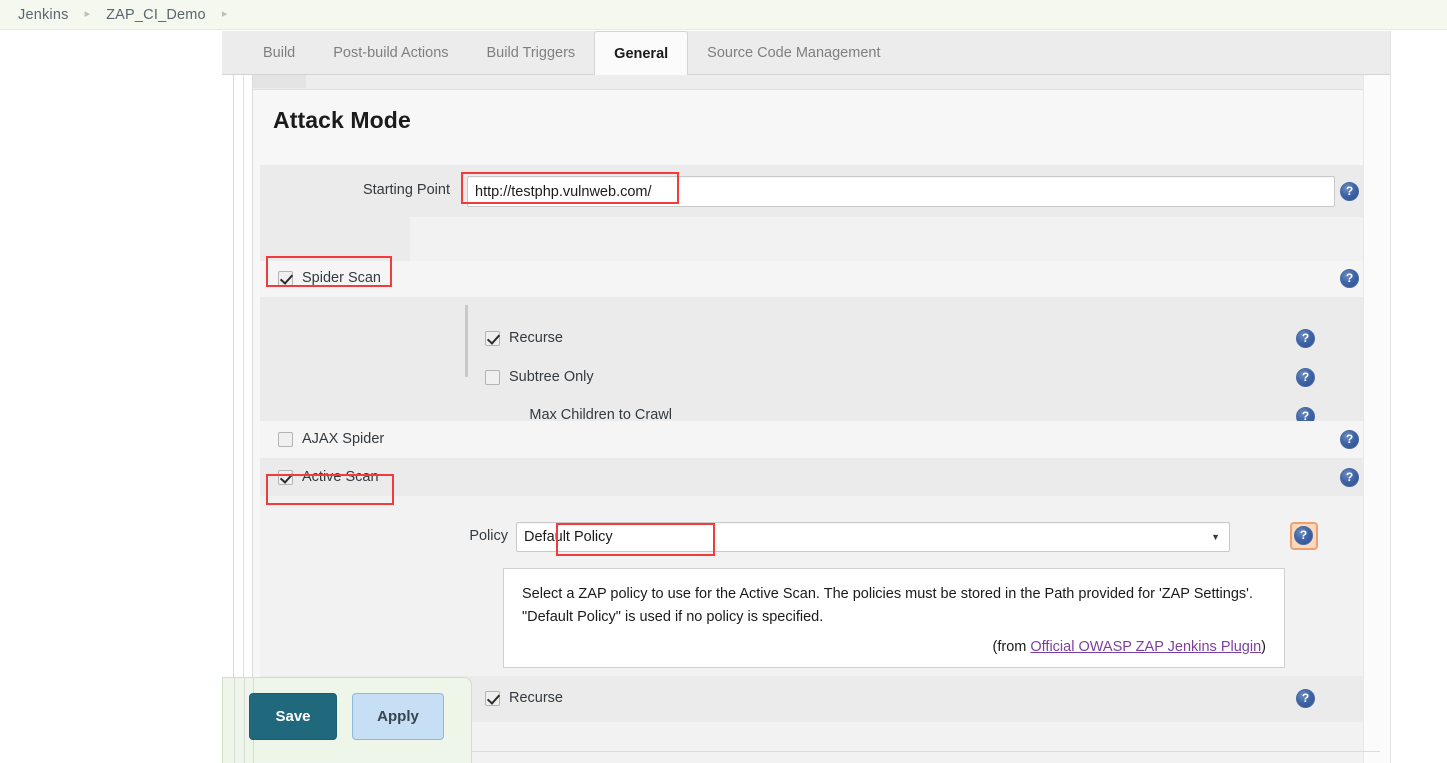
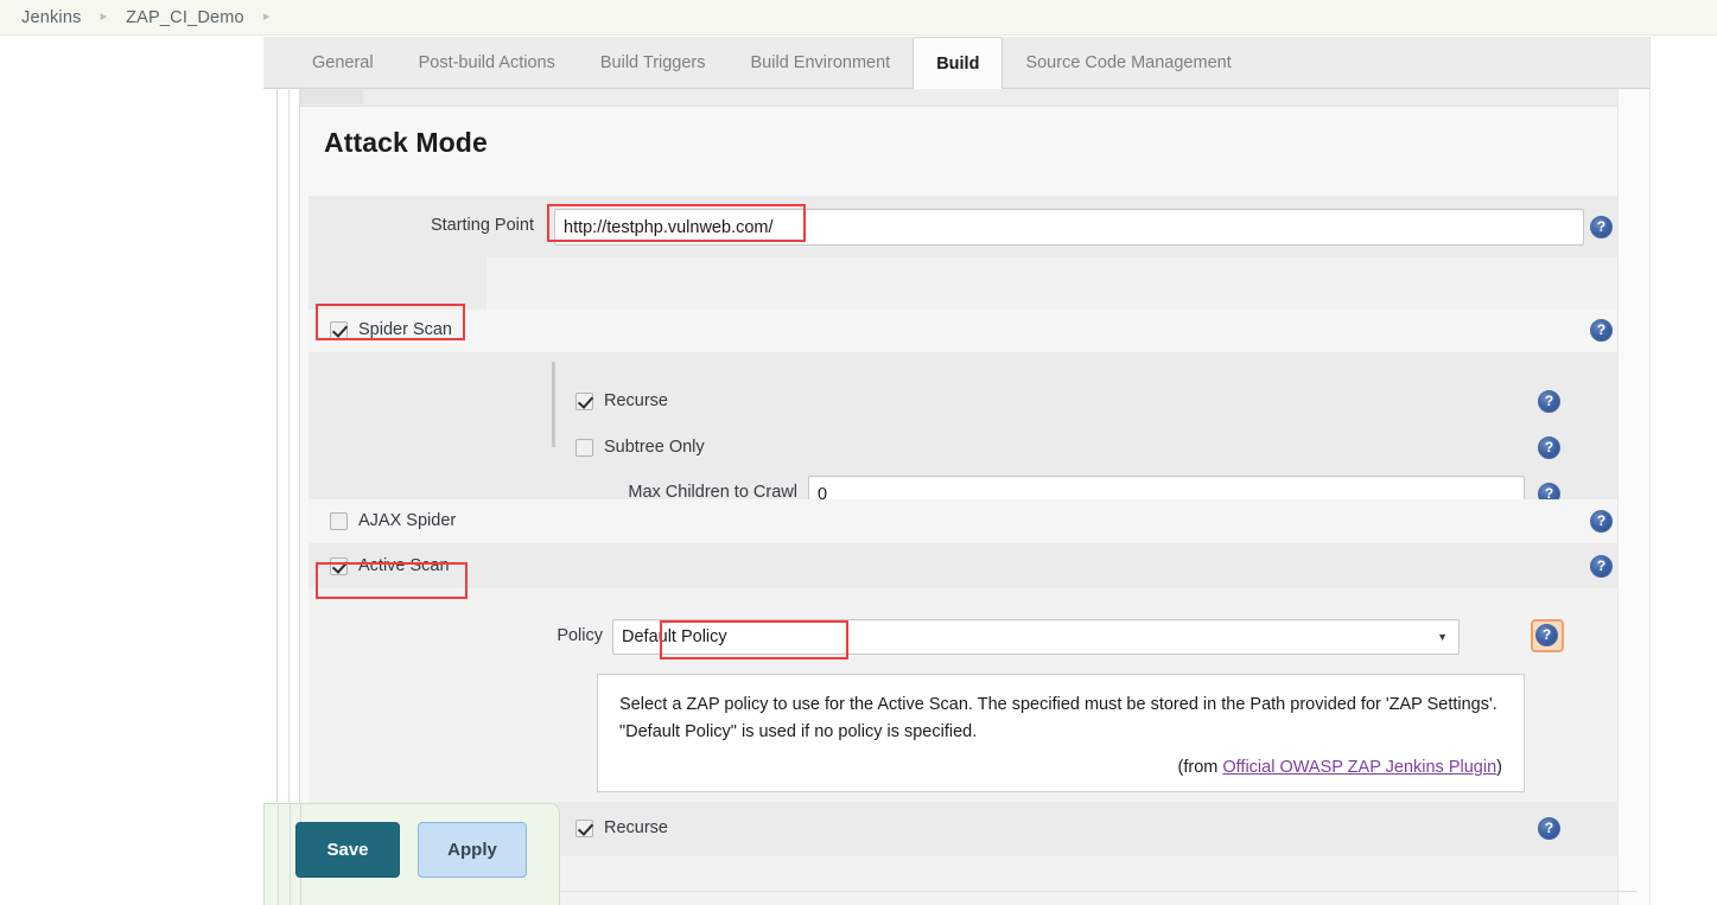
  Jenkins
  ▸
  ZAP_CI_Demo
  ▸
- Build
+ General
  Post-build Actions
  Build Triggers
+ Build Environment
- General
+ Build
  Source Code Management
  Attack Mode
  Starting Point
  http://testphp.vulnweb.com/
  Spider Scan
  Recurse
  Subtree Only
  Max Children to Crawl
+ 0
  AJAX Spider
  Active Scan
  Policy
  Default Policy
  ▼
- Select a ZAP policy to use for the Active Scan. The policies must be stored in the Path provided for 'ZAP Settings'. "Default Policy" is used if no policy is specified.
+ Select a ZAP policy to use for the Active Scan. The specified must be stored in the Path provided for 'ZAP Settings'. "Default Policy" is used if no policy is specified.
  (from Official OWASP ZAP Jenkins Plugin)
  Recurse
  Save
  Apply
